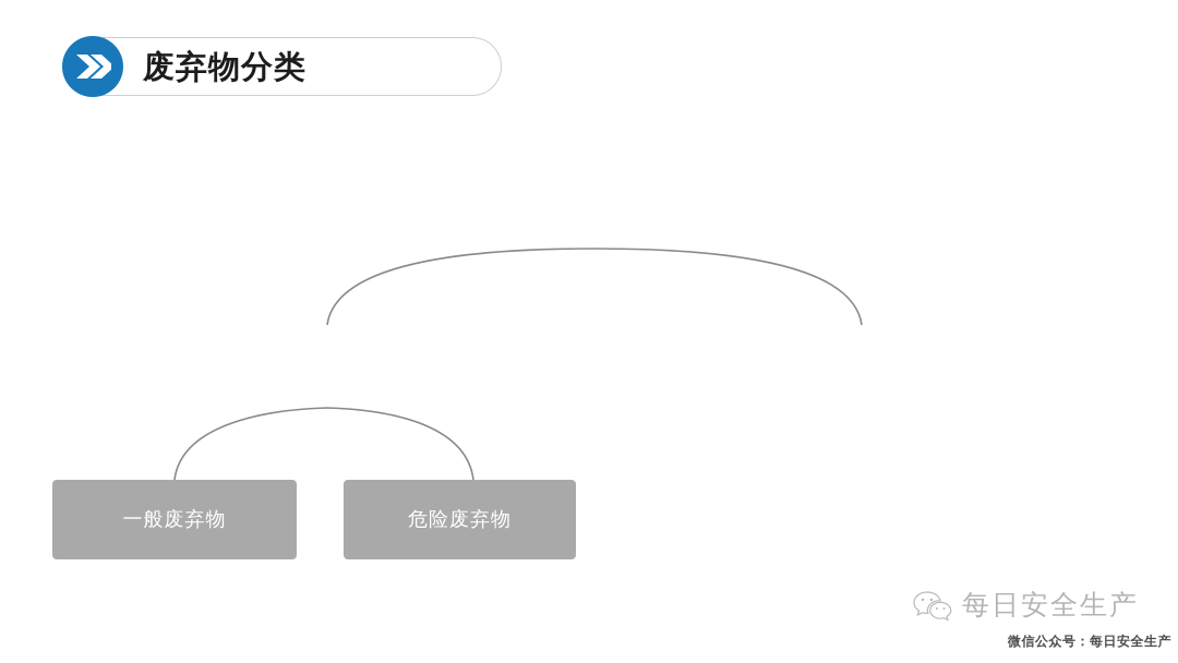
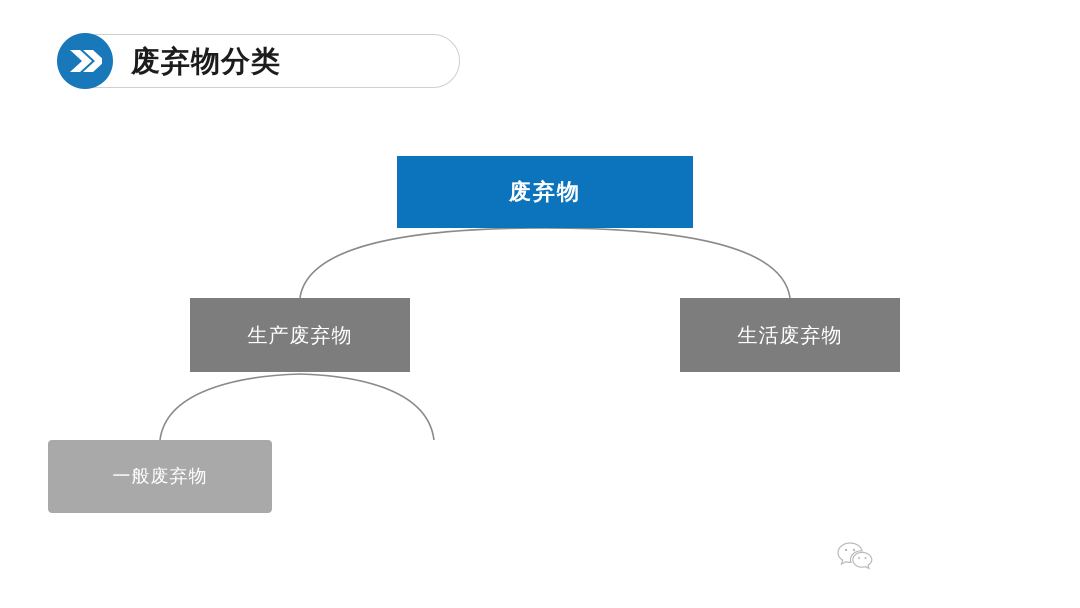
  废弃物分类
+ 废弃物
+ 生产废弃物
+ 生活废弃物
  一般废弃物
- 危险废弃物
- 每日安全生产
- 微信公众号：每日安全生产
